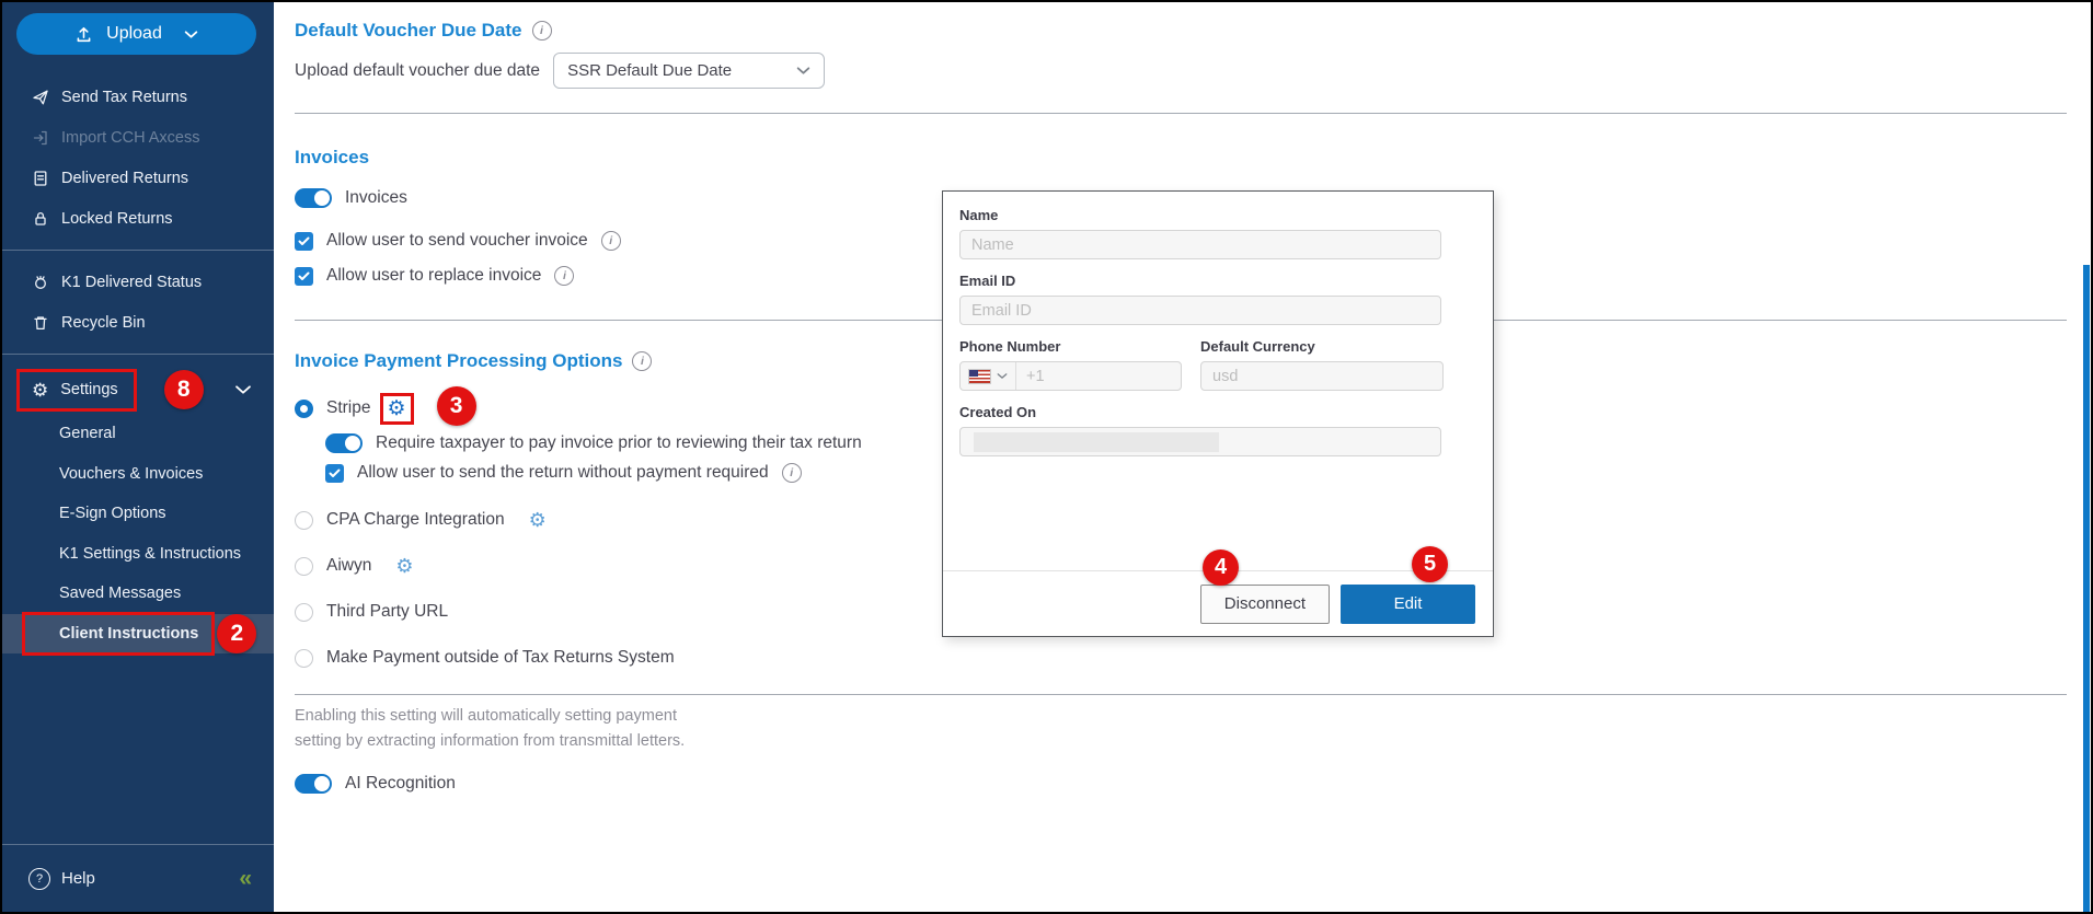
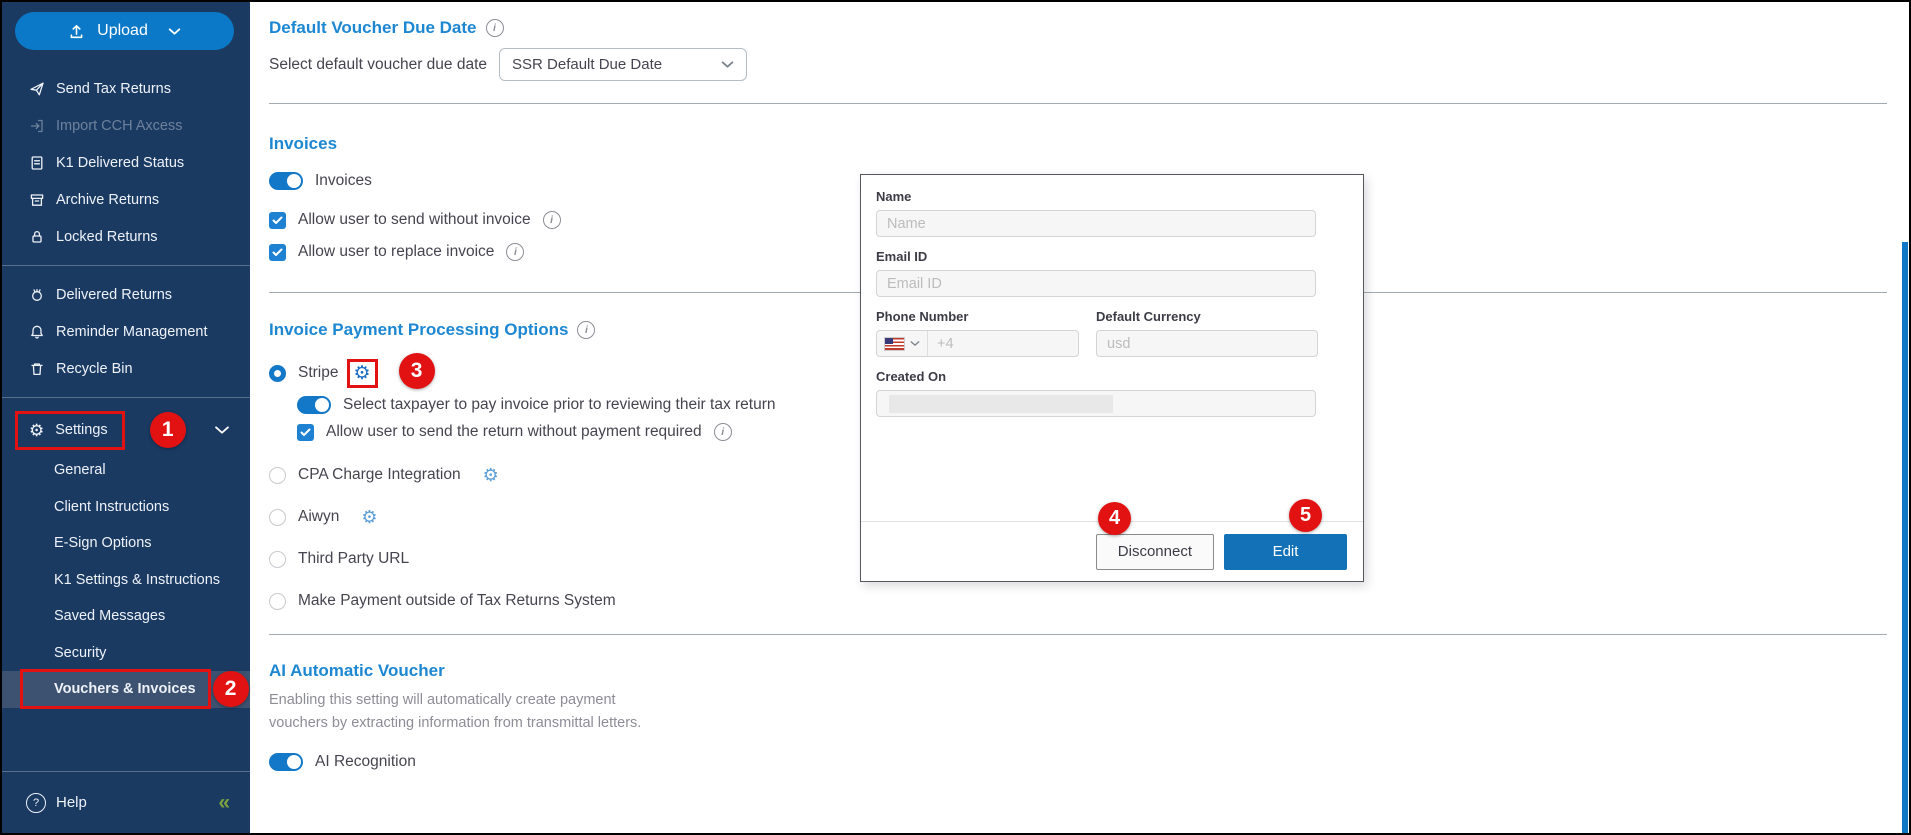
  Upload
  Send Tax Returns
  Import CCH Axcess
- Delivered Returns
+ K1 Delivered Status
+ Archive Returns
  Locked Returns
- K1 Delivered Status
+ Delivered Returns
+ Reminder Management
  Recycle Bin
  ⚙
  Settings
- 8
+ 1
  General
- Vouchers & Invoices
+ Client Instructions
  E-Sign Options
  K1 Settings & Instructions
  Saved Messages
+ Security
- Client Instructions
+ Vouchers & Invoices
  2
  ?
  Help
  «
  Default Voucher Due Date
  i
- Upload default voucher due date
+ Select default voucher due date
  SSR Default Due Date
  Invoices
  Invoices
- Allow user to send voucher invoice
+ Allow user to send without invoice
  i
  Allow user to replace invoice
  i
  Invoice Payment Processing Options
  i
  Stripe
  ⚙
  3
- Require taxpayer to pay invoice prior to reviewing their tax return
+ Select taxpayer to pay invoice prior to reviewing their tax return
  Allow user to send the return without payment required
  i
  CPA Charge Integration
  ⚙
  Aiwyn
  ⚙
  Third Party URL
  Make Payment outside of Tax Returns System
+ AI Automatic Voucher
- Enabling this setting will automatically setting payment
+ Enabling this setting will automatically create payment
- setting by extracting information from transmittal letters.
+ vouchers by extracting information from transmittal letters.
  AI Recognition
  Name
  Name
  Email ID
  Email ID
  Phone Number
- +1
+ +4
  Default Currency
  usd
  Created On
  Disconnect
  Edit
  4
  5
